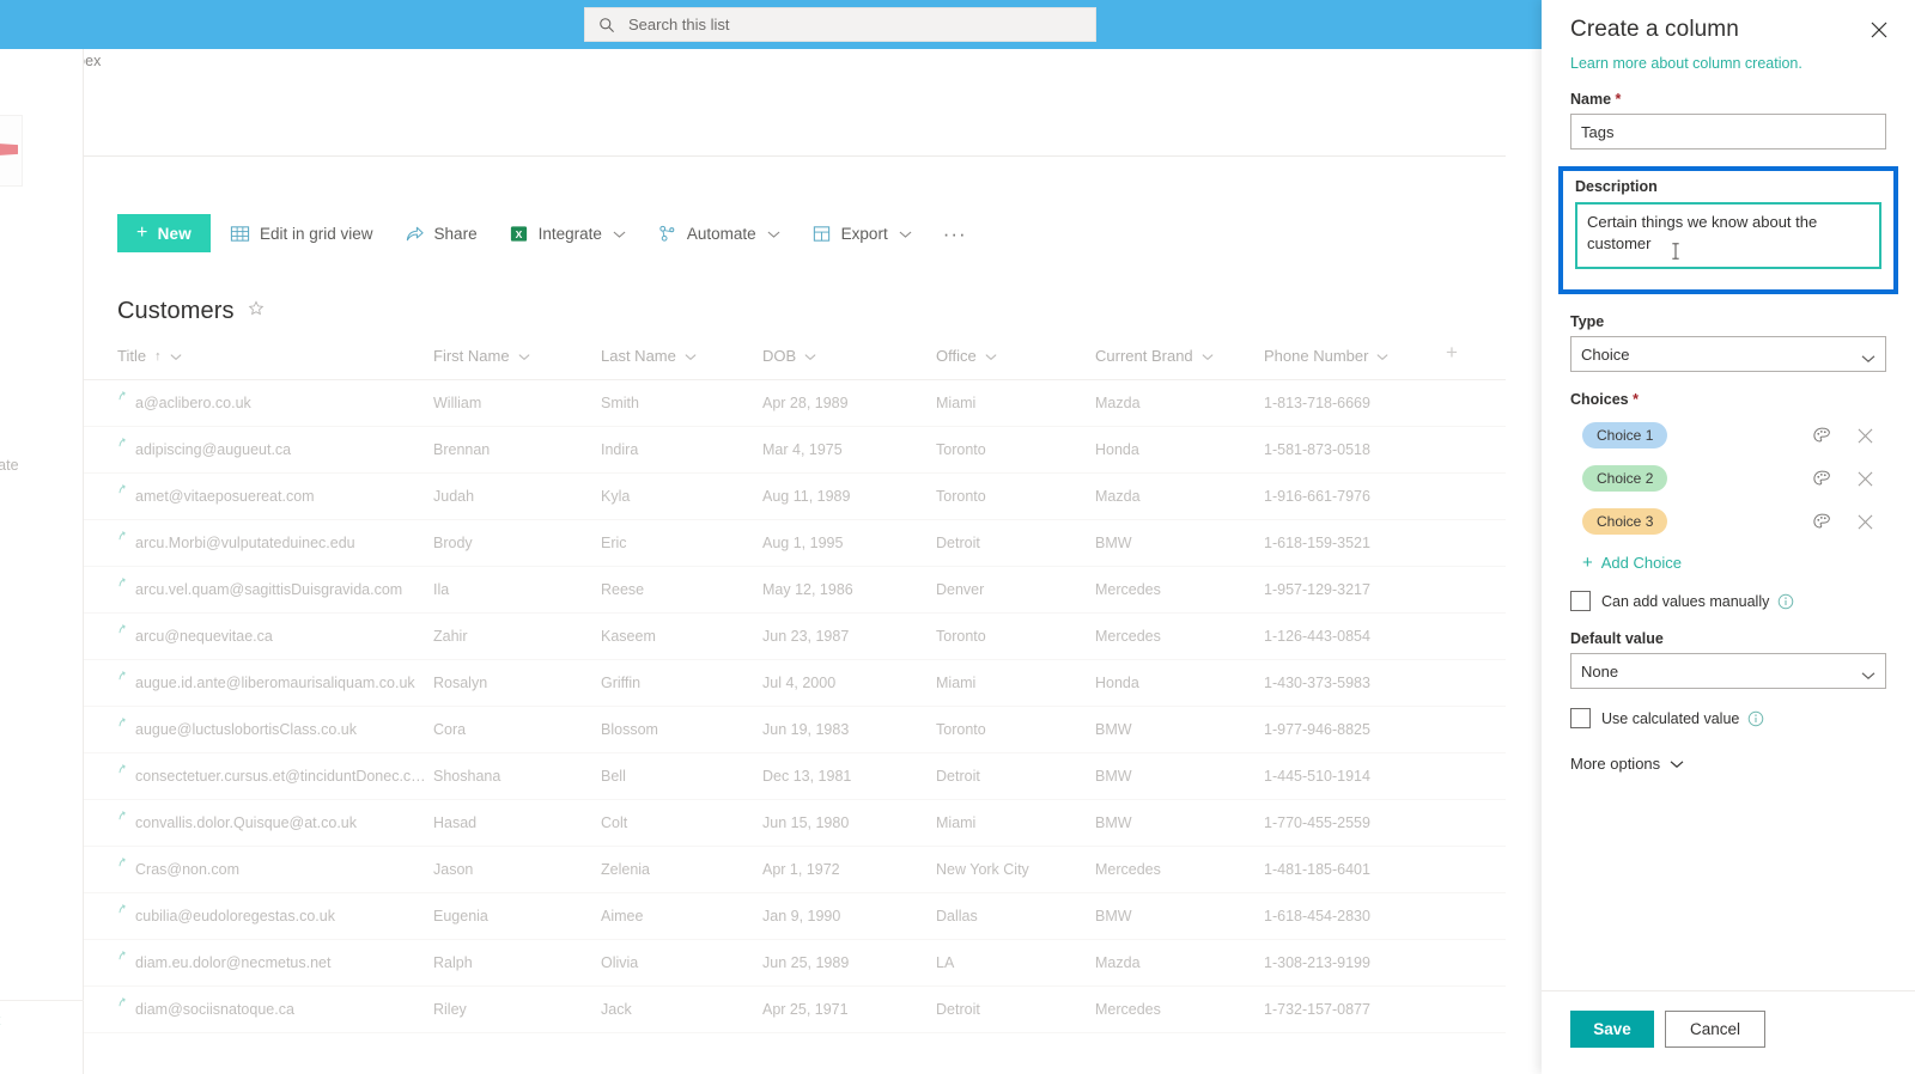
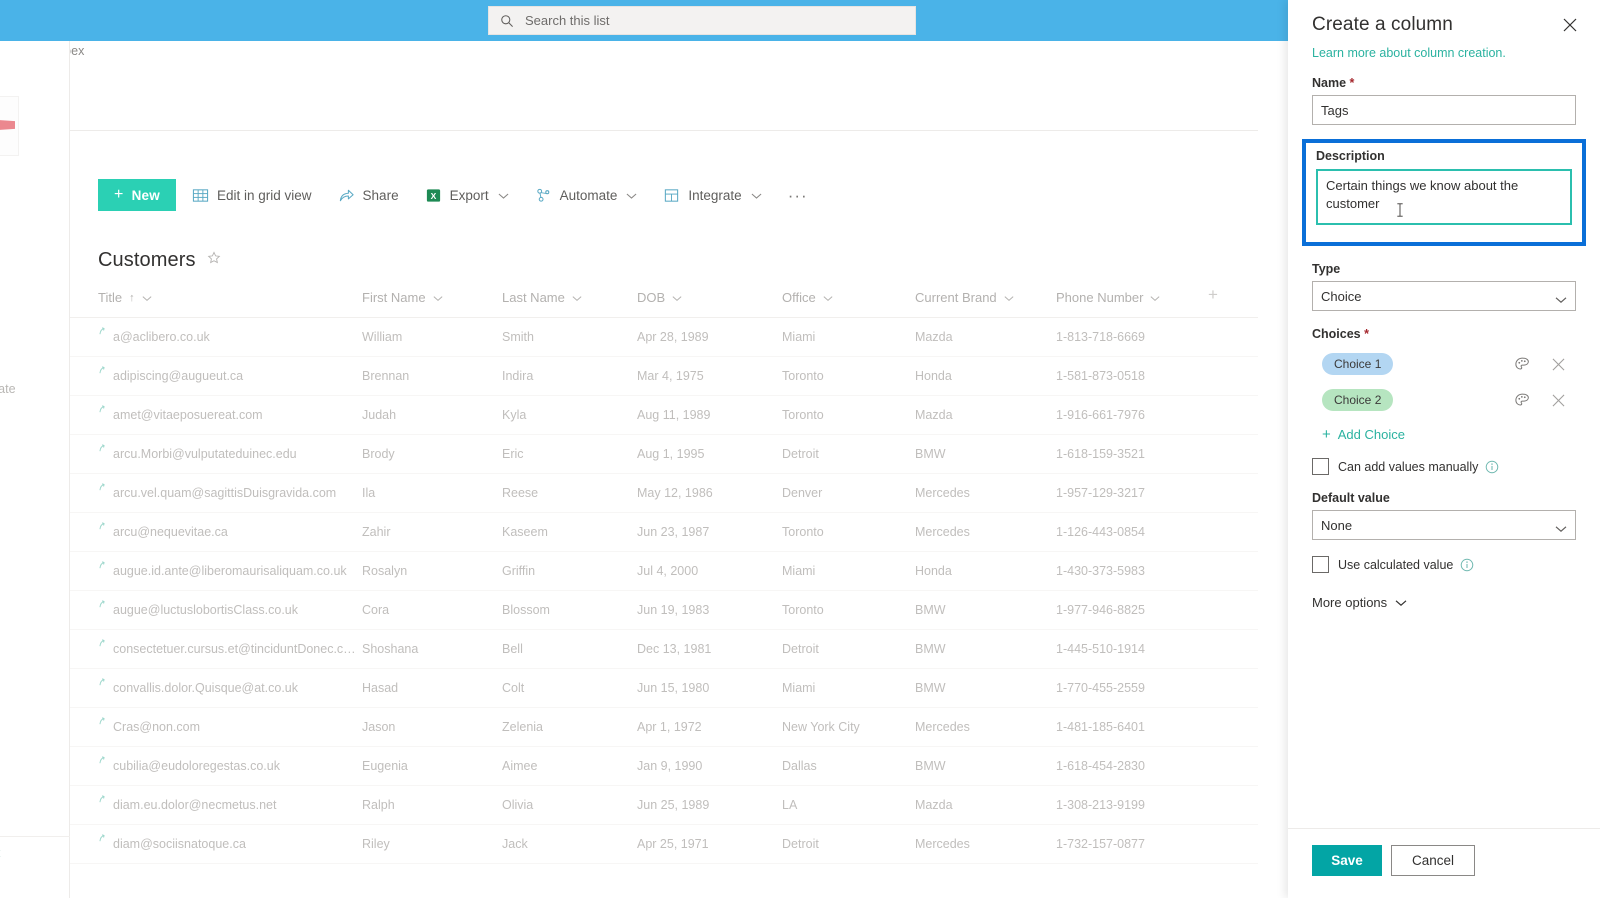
  Search this list
  +
  New
  Edit in grid view
  Share
  X
- Integrate
+ Export
  Automate
- Export
+ Integrate
  ···
  Customers
  Title ↑	First Name	Last Name	DOB	Office	Current Brand	Phone Number	+
  a@aclibero.co.uk	William	Smith	Apr 28, 1989	Miami	Mazda	1-813-718-6669
  adipiscing@augueut.ca	Brennan	Indira	Mar 4, 1975	Toronto	Honda	1-581-873-0518
  amet@vitaeposuereat.com	Judah	Kyla	Aug 11, 1989	Toronto	Mazda	1-916-661-7976
  arcu.Morbi@vulputateduinec.edu	Brody	Eric	Aug 1, 1995	Detroit	BMW	1-618-159-3521
  arcu.vel.quam@sagittisDuisgravida.com	Ila	Reese	May 12, 1986	Denver	Mercedes	1-957-129-3217
  arcu@nequevitae.ca	Zahir	Kaseem	Jun 23, 1987	Toronto	Mercedes	1-126-443-0854
  augue.id.ante@liberomaurisaliquam.co.uk	Rosalyn	Griffin	Jul 4, 2000	Miami	Honda	1-430-373-5983
  augue@luctuslobortisClass.co.uk	Cora	Blossom	Jun 19, 1983	Toronto	BMW	1-977-946-8825
  consectetuer.cursus.et@tinciduntDonec.co.u	Shoshana	Bell	Dec 13, 1981	Detroit	BMW	1-445-510-1914
  convallis.dolor.Quisque@at.co.uk	Hasad	Colt	Jun 15, 1980	Miami	BMW	1-770-455-2559
  Cras@non.com	Jason	Zelenia	Apr 1, 1972	New York City	Mercedes	1-481-185-6401
  cubilia@eudoloregestas.co.uk	Eugenia	Aimee	Jan 9, 1990	Dallas	BMW	1-618-454-2830
  diam.eu.dolor@necmetus.net	Ralph	Olivia	Jun 25, 1989	LA	Mazda	1-308-213-9199
  diam@sociisnatoque.ca	Riley	Jack	Apr 25, 1971	Detroit	Mercedes	1-732-157-0877
  Create a column
  Learn more about column creation.
  Name *
  Tags
  Description
  Type
  Choice
  Choices *
  Choice 1
  Choice 2
- Choice 3
  +
  Add Choice
  Can add values manually
  Default value
  None
  Use calculated value
  More options
  Save
  Cancel
